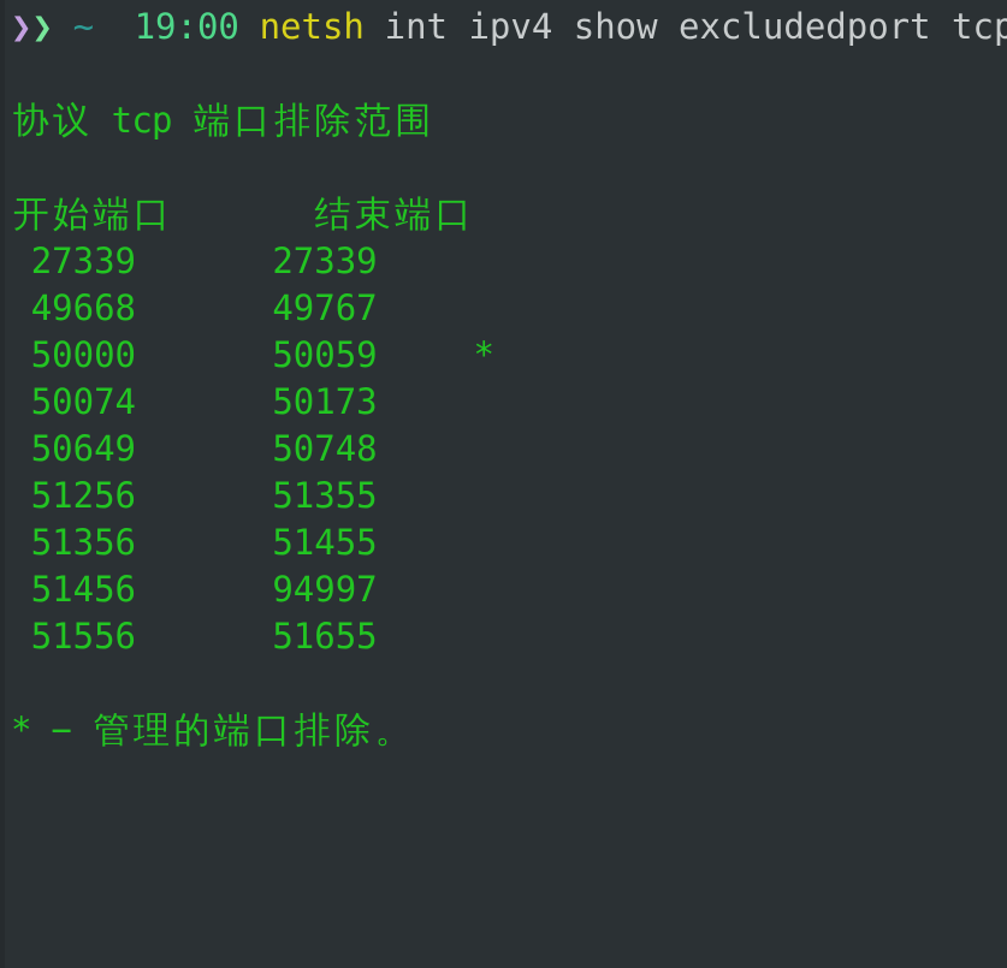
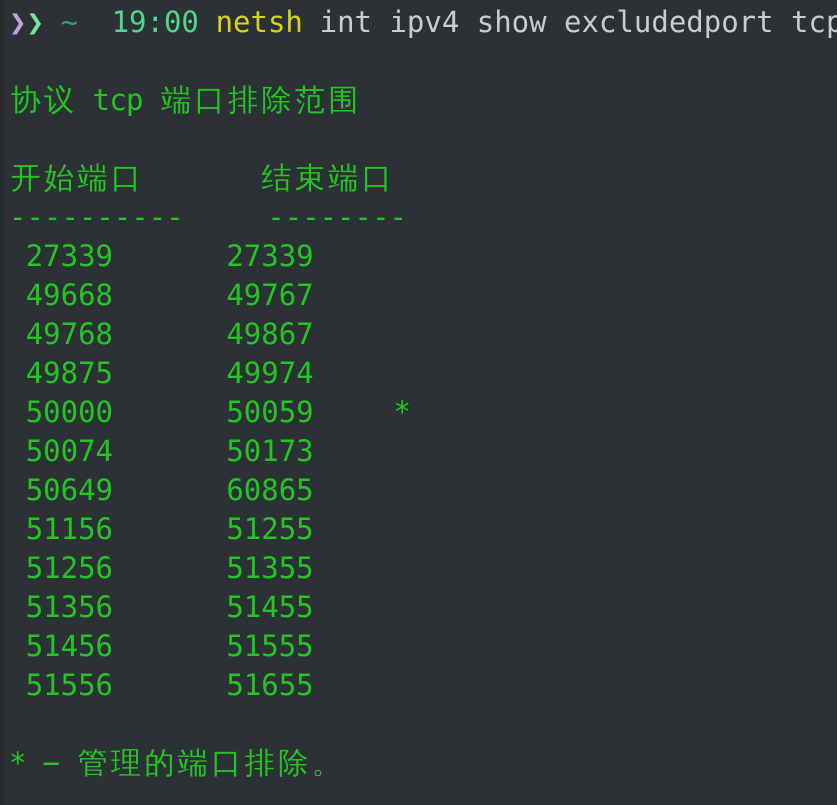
  ❯❯ ~ 19:00 netsh int ipv4 show excludedport tcp
  协议 tcp 端口排除范围
  开始端口 结束端口
+ ---------- --------
  27339 27339
  49668 49767
+ 49768 49867
+ 49875 49974
  50000 50059 *
  50074 50173
- 50649 50748
+ 50649 60865
+ 51156 51255
  51256 51355
  51356 51455
- 51456 94997
+ 51456 51555
  51556 51655
  * − 管理的端口排除。
